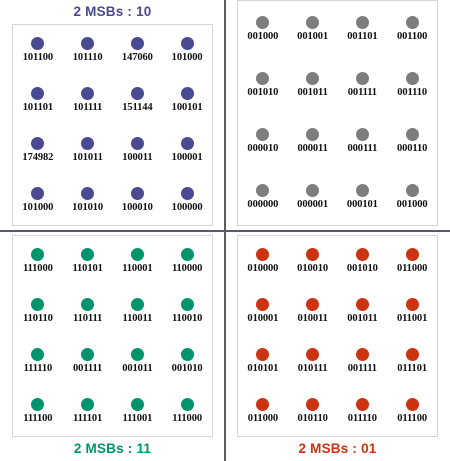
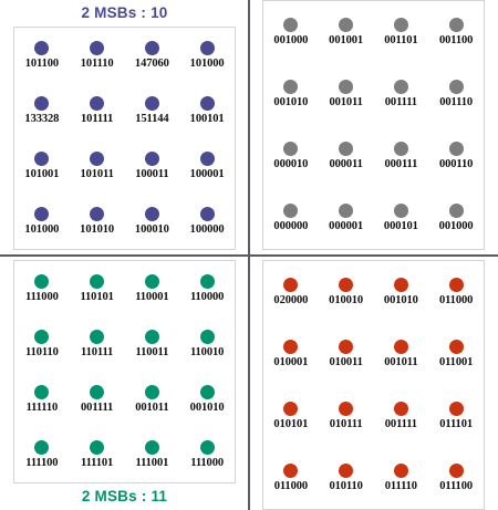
  2 MSBs : 10
  101100
  101110
  147060
  101000
- 101101
+ 133328
  101111
  151144
  100101
- 174982
+ 101001
  101011
  100011
  100001
  101000
  101010
  100010
  100000
  001000
  001001
  001101
  001100
  001010
  001011
  001111
  001110
  000010
  000011
  000111
  000110
  000000
  000001
  000101
  001000
  111000
  110101
  110001
  110000
  110110
  110111
  110011
  110010
  111110
  001111
  001011
  001010
  111100
  111101
  111001
  111000
  2 MSBs : 11
- 010000
+ 020000
  010010
  001010
  011000
  010001
  010011
  001011
  011001
  010101
  010111
  001111
  011101
  011000
  010110
  011110
  011100
- 2 MSBs : 01
